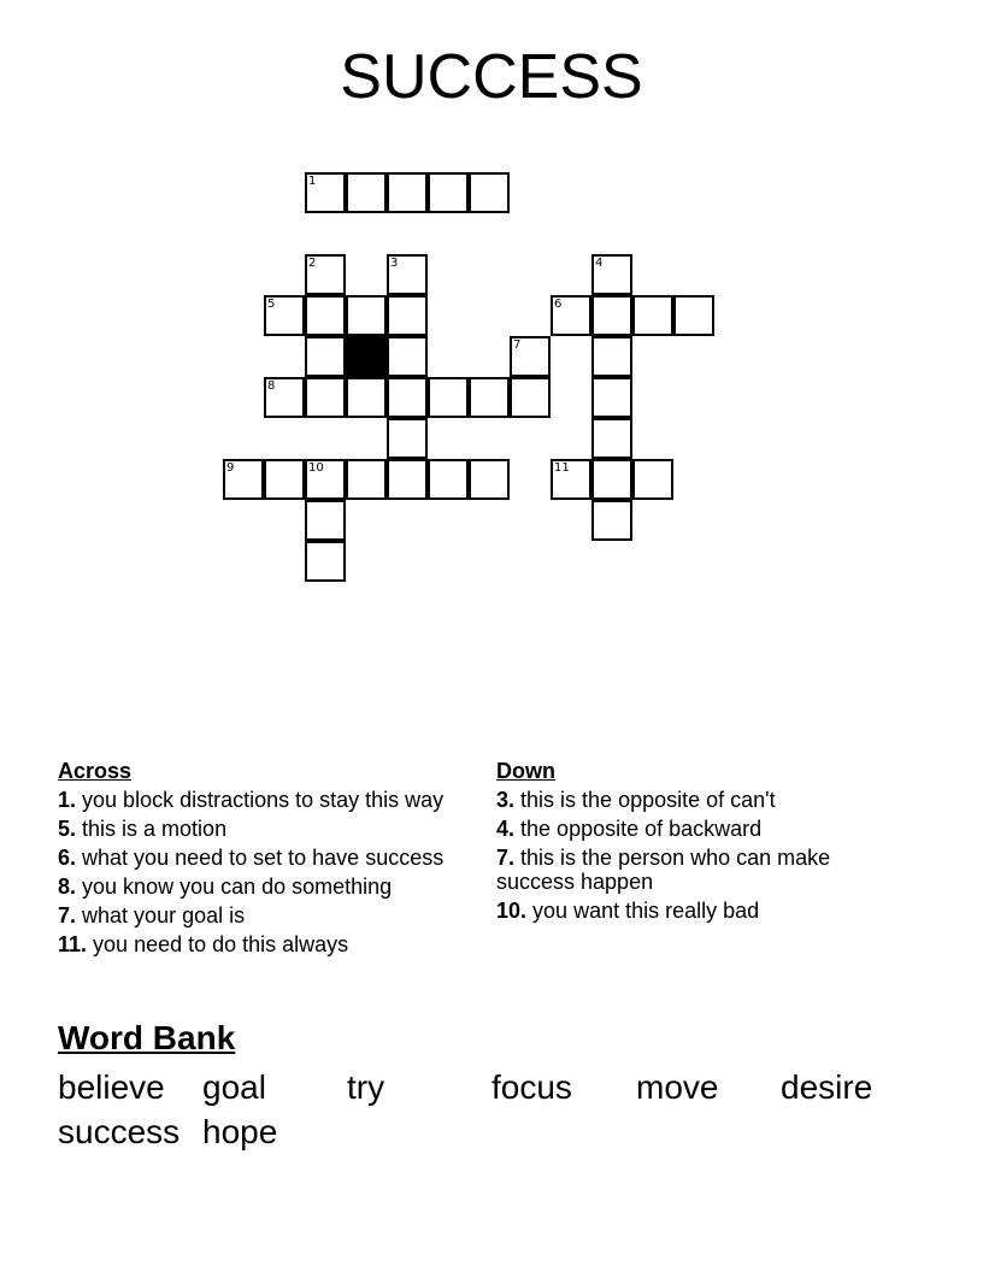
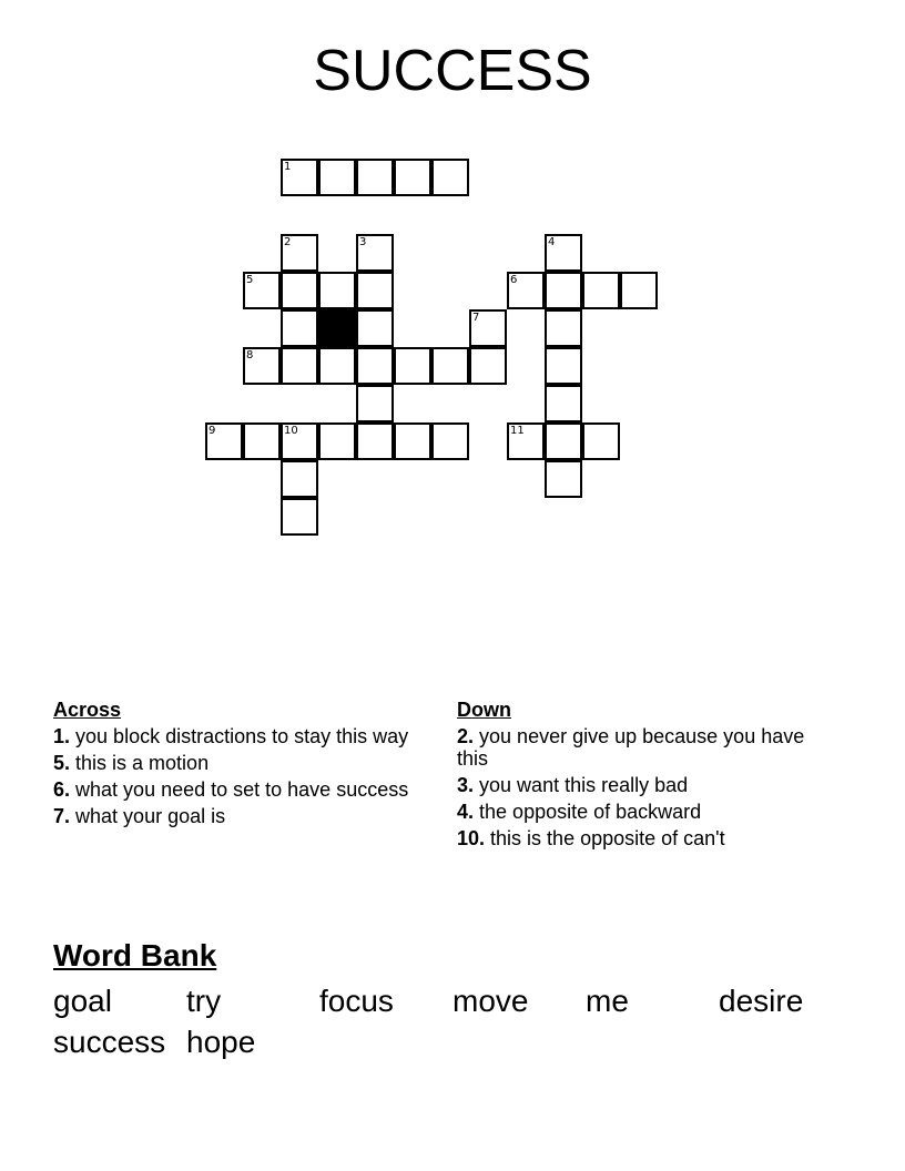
  SUCCESS
  1
  2
  3
  4
  5
  6
  7
  8
  9
  10
  11
  Across
  1. you block distractions to stay this way
  5. this is a motion
  6. what you need to set to have success
- 8. you know you can do something
  7. what your goal is
- 11. you need to do this always
  Down
+ 2. you never give up because you have this
- 3. this is the opposite of can't
+ 3. you want this really bad
  4. the opposite of backward
- 7. this is the person who can make success happen
- 10. you want this really bad
+ 10. this is the opposite of can't
  Word Bank
- believe
  goal
  try
  focus
  move
+ me
  desire
  success
  hope
